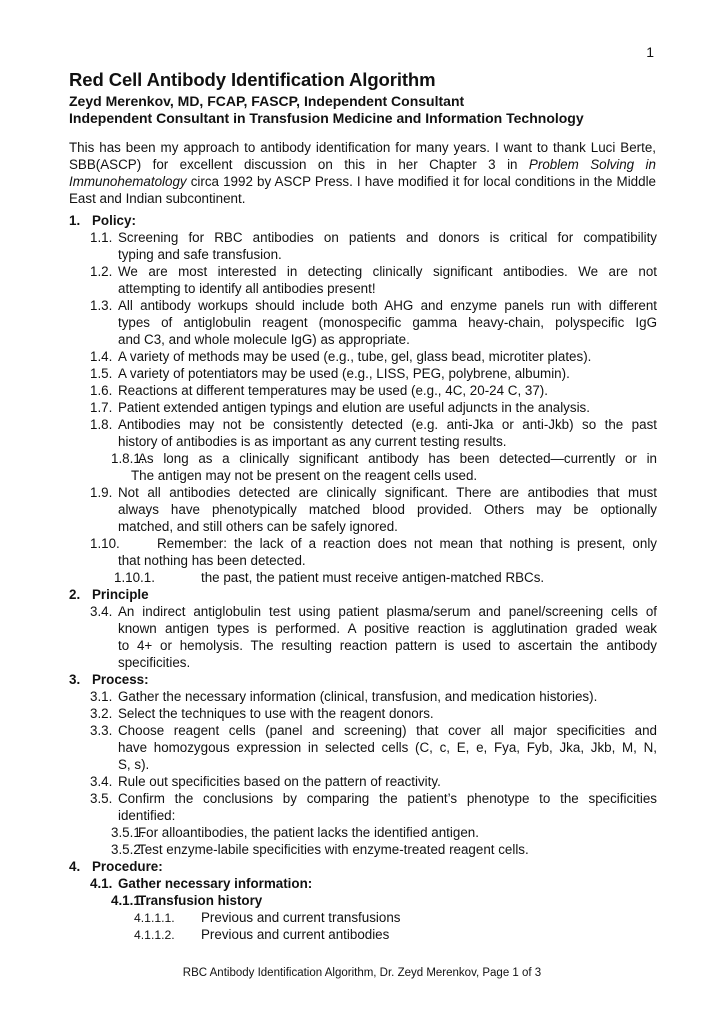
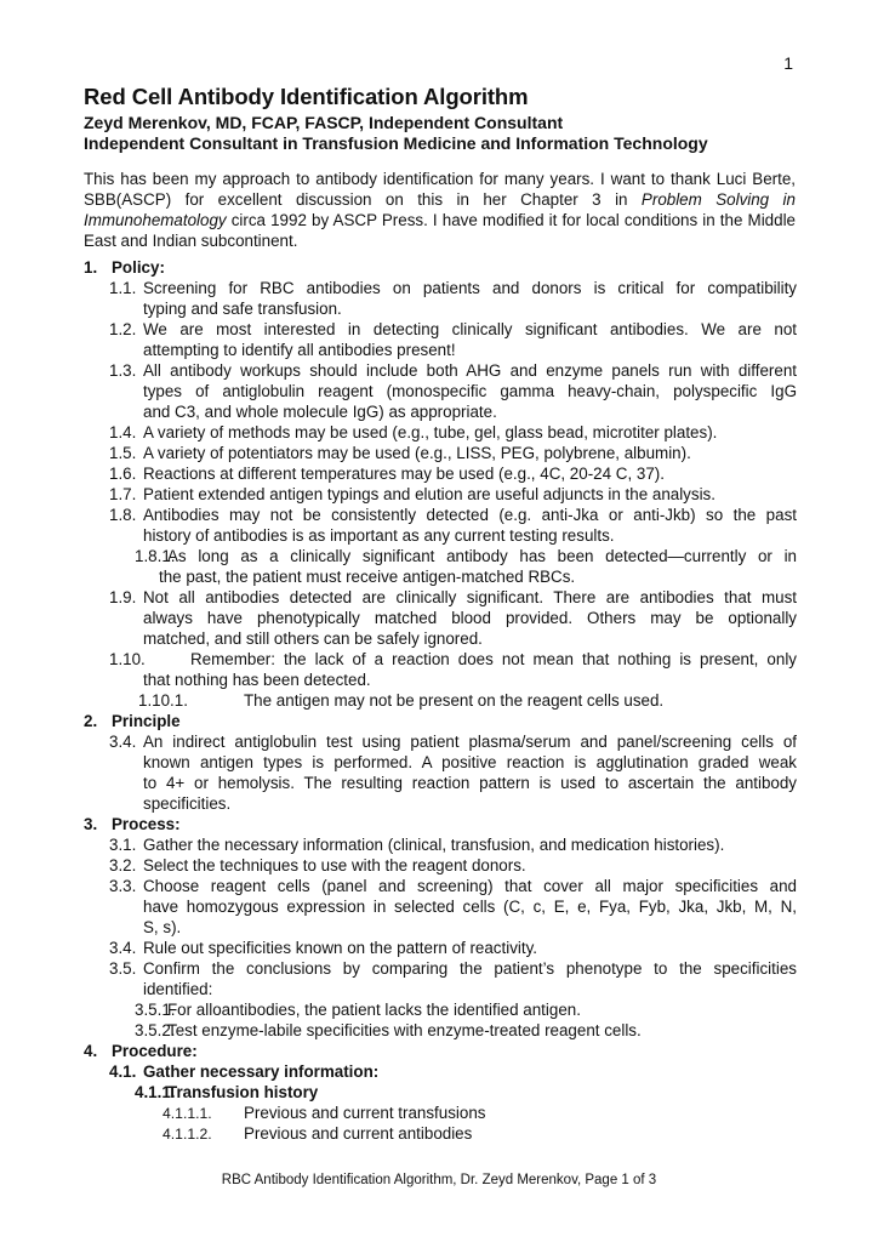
  1
  Red Cell Antibody Identification Algorithm
  Zeyd Merenkov, MD, FCAP, FASCP, Independent Consultant
  Independent Consultant in Transfusion Medicine and Information Technology
  This has been my approach to antibody identification for many years. I want to thank Luci Berte, SBB(ASCP) for excellent discussion on this in her Chapter 3 in Problem Solving in Immunohematology circa 1992 by ASCP Press. I have modified it for local conditions in the Middle East and Indian subcontinent.
  1. Policy:
  1.1. Screening for RBC antibodies on patients and donors is critical for compatibility
  typing and safe transfusion.
  1.2. We are most interested in detecting clinically significant antibodies. We are not
  attempting to identify all antibodies present!
  1.3. All antibody workups should include both AHG and enzyme panels run with different
  types of antiglobulin reagent (monospecific gamma heavy-chain, polyspecific IgG
  and C3, and whole molecule IgG) as appropriate.
  1.4. A variety of methods may be used (e.g., tube, gel, glass bead, microtiter plates).
  1.5. A variety of potentiators may be used (e.g., LISS, PEG, polybrene, albumin).
  1.6. Reactions at different temperatures may be used (e.g., 4C, 20-24 C, 37).
  1.7. Patient extended antigen typings and elution are useful adjuncts in the analysis.
  1.8. Antibodies may not be consistently detected (e.g. anti-Jka or anti-Jkb) so the past
  history of antibodies is as important as any current testing results.
  1.8.1As long as a clinically significant antibody has been detected—currently or in
- The antigen may not be present on the reagent cells used.
+ the past, the patient must receive antigen-matched RBCs.
  1.9. Not all antibodies detected are clinically significant. There are antibodies that must
  always have phenotypically matched blood provided. Others may be optionally
  matched, and still others can be safely ignored.
  1.10. Remember: the lack of a reaction does not mean that nothing is present, only
  that nothing has been detected.
- 1.10.1. the past, the patient must receive antigen-matched RBCs.
+ 1.10.1. The antigen may not be present on the reagent cells used.
  2. Principle
  3.4. An indirect antiglobulin test using patient plasma/serum and panel/screening cells of
  known antigen types is performed. A positive reaction is agglutination graded weak
  to 4+ or hemolysis. The resulting reaction pattern is used to ascertain the antibody
  specificities.
  3. Process:
  3.1. Gather the necessary information (clinical, transfusion, and medication histories).
  3.2. Select the techniques to use with the reagent donors.
  3.3. Choose reagent cells (panel and screening) that cover all major specificities and
  have homozygous expression in selected cells (C, c, E, e, Fya, Fyb, Jka, Jkb, M, N,
  S, s).
- 3.4. Rule out specificities based on the pattern of reactivity.
+ 3.4. Rule out specificities known on the pattern of reactivity.
  3.5. Confirm the conclusions by comparing the patient’s phenotype to the specificities
  identified:
  3.5.1For alloantibodies, the patient lacks the identified antigen.
  3.5.2Test enzyme-labile specificities with enzyme-treated reagent cells.
  4. Procedure:
  4.1. Gather necessary information:
  4.1.1Transfusion history
  4.1.1.1. Previous and current transfusions
  4.1.1.2. Previous and current antibodies
  RBC Antibody Identification Algorithm, Dr. Zeyd Merenkov, Page 1 of 3
